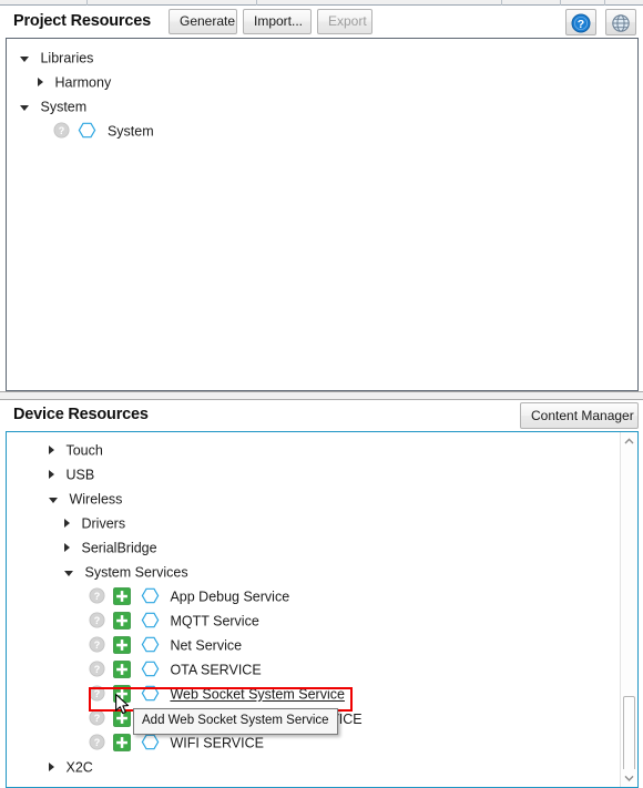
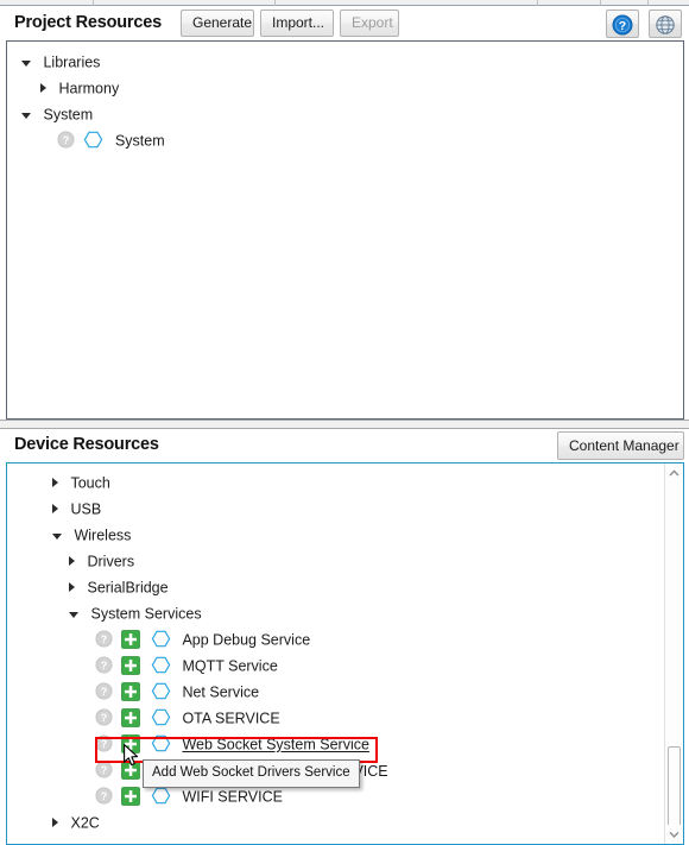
  Project Resources
  Generate
  Import...
  Export
  ?
  Libraries
  Harmony
  System
  ?
  System
  Device Resources
  Content Manager
  Touch
  USB
  Wireless
  Drivers
  SerialBridge
  System Services
  ?
  App Debug Service
  ?
  MQTT Service
  ?
  Net Service
  ?
  OTA SERVICE
  ?
  Web Socket System Service
  ?
  ICE
  ?
  WIFI SERVICE
  X2C
- Add Web Socket System Service
+ Add Web Socket Drivers Service
